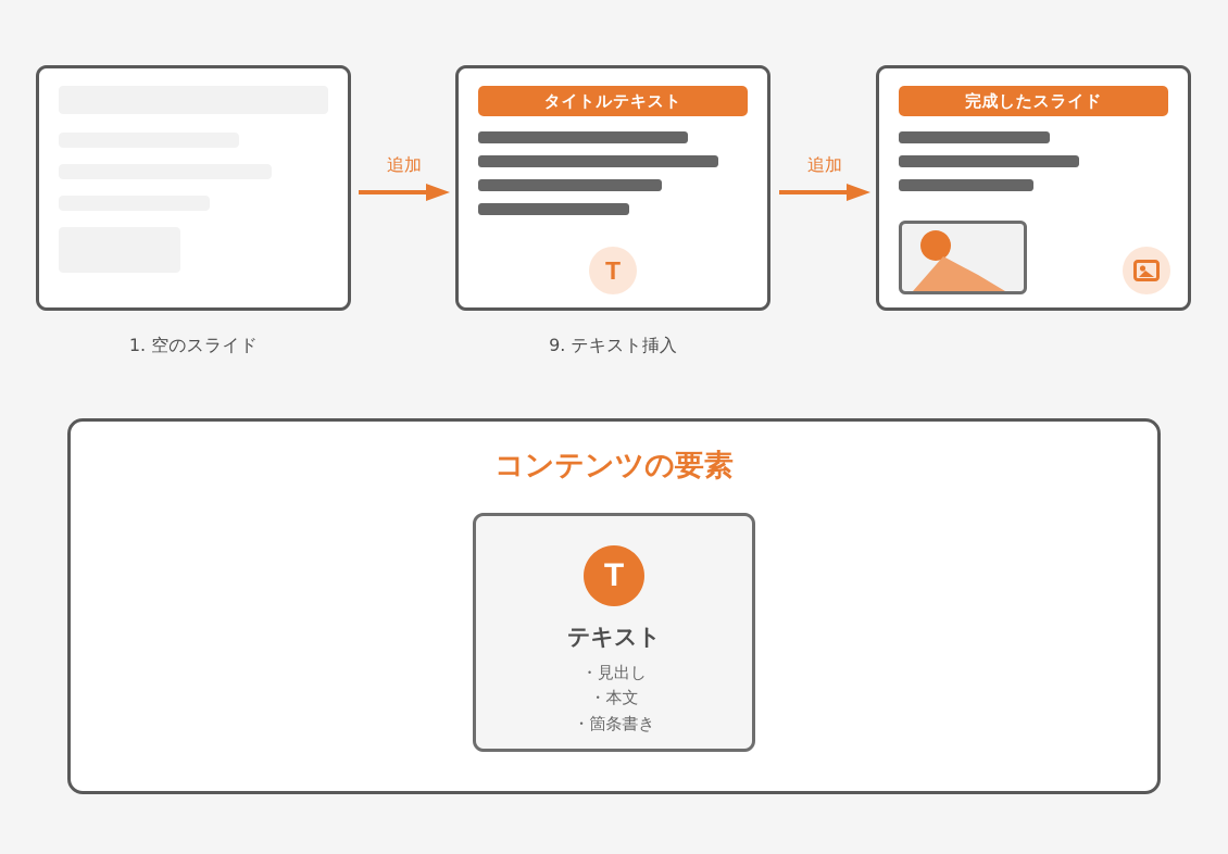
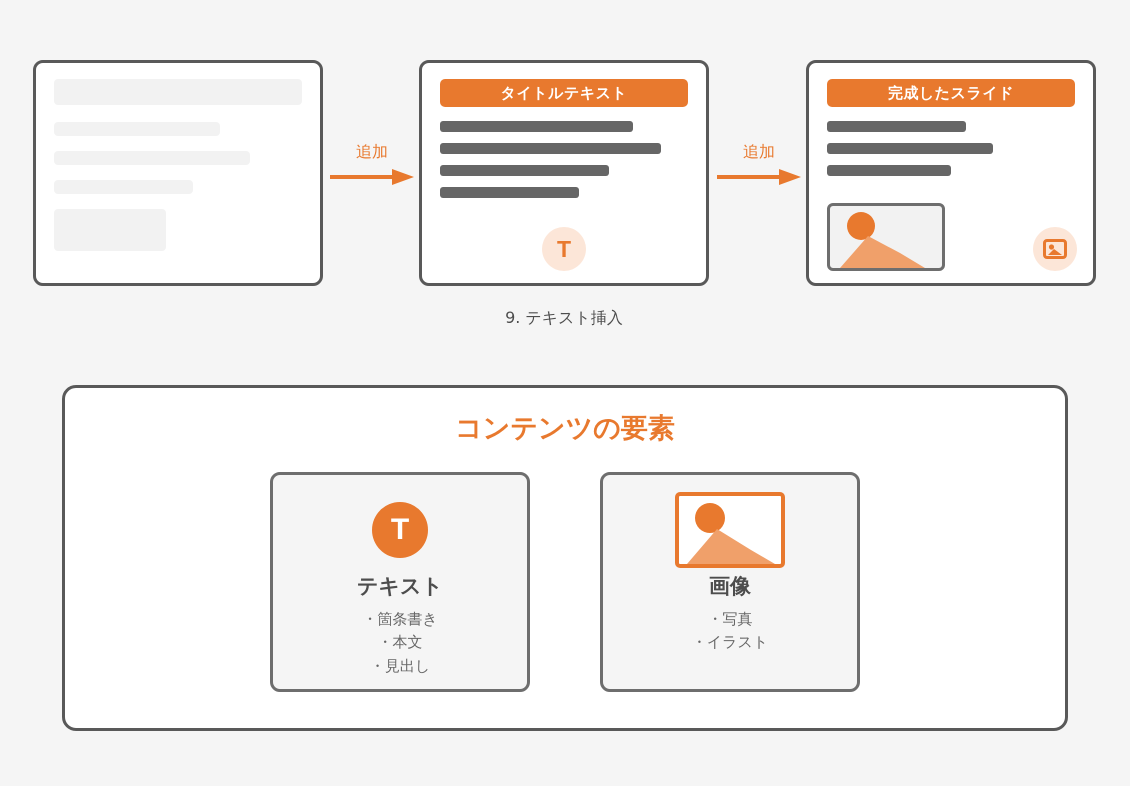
- 1. 空のスライド
  追加
  タイトルテキスト
  T
  9. テキスト挿入
  追加
  完成したスライド
  コンテンツの要素
  T
  テキスト
- ・見出し
+ ・箇条書き
  ・本文
- ・箇条書き
+ ・見出し
+ 画像
+ ・写真
+ ・イラスト
